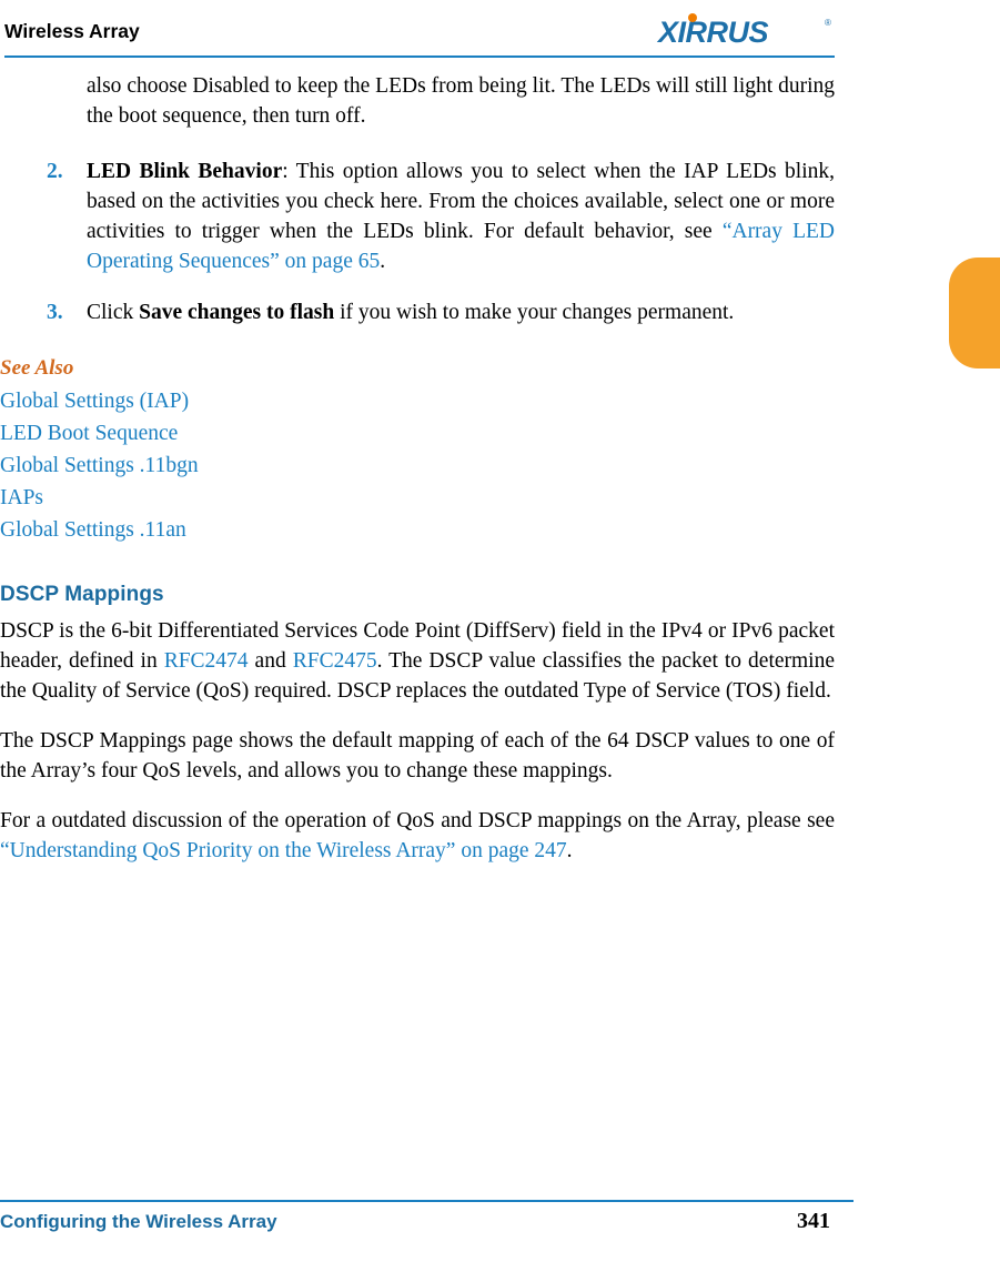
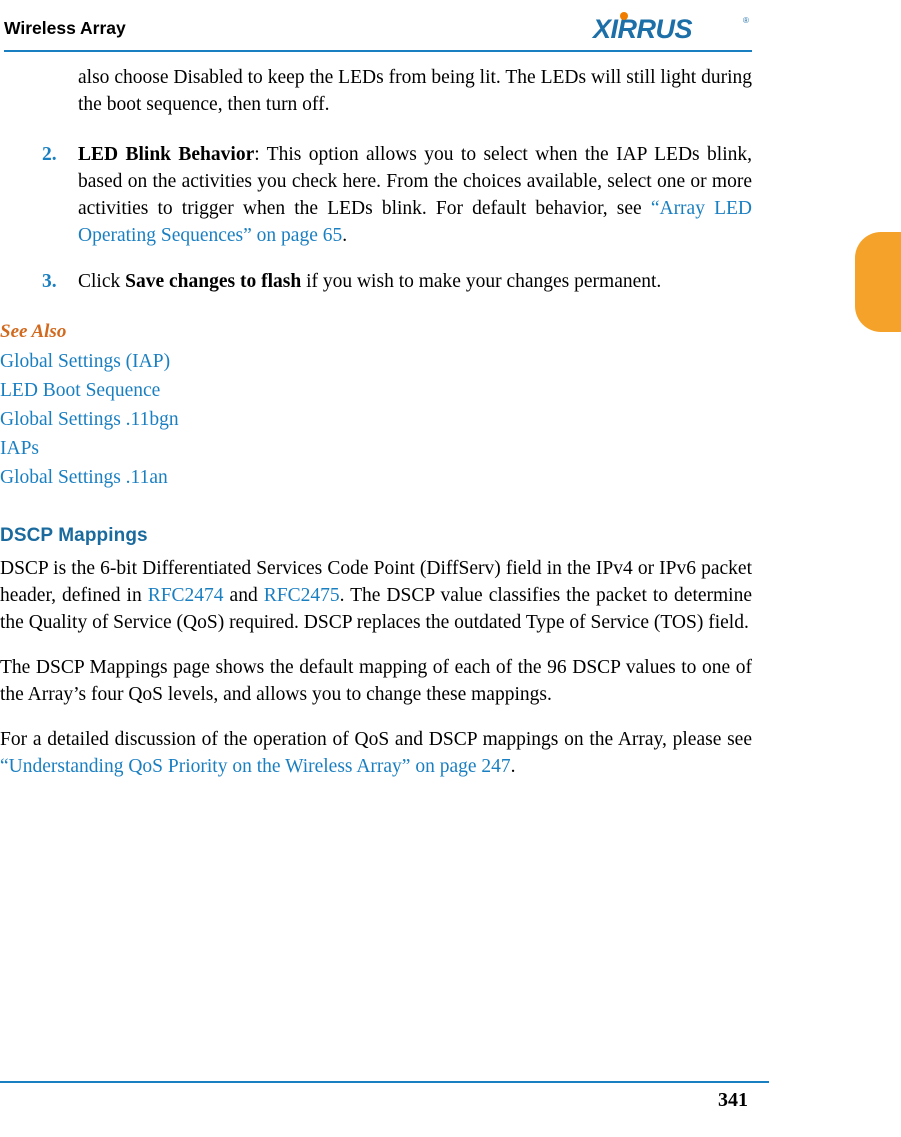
  Wireless Array
  XIRRUS
  ®
  also choose Disabled to keep the LEDs from being lit. The LEDs will still light during the boot sequence, then turn off.
  2.
  LED Blink Behavior: This option allows you to select when the IAP LEDs blink, based on the activities you check here. From the choices available, select one or more activities to trigger when the LEDs blink. For default behavior, see “Array LED Operating Sequences” on page 65.
  3.
  Click Save changes to flash if you wish to make your changes permanent.
  See Also
  Global Settings (IAP)
  LED Boot Sequence
  Global Settings .11bgn
  IAPs
  Global Settings .11an
  DSCP Mappings
  DSCP is the 6-bit Differentiated Services Code Point (DiffServ) field in the IPv4 or IPv6 packet header, defined in RFC2474 and RFC2475. The DSCP value classifies the packet to determine the Quality of Service (QoS) required. DSCP replaces the outdated Type of Service (TOS) field.
- The DSCP Mappings page shows the default mapping of each of the 64 DSCP values to one of the Array’s four QoS levels, and allows you to change these mappings.
+ The DSCP Mappings page shows the default mapping of each of the 96 DSCP values to one of the Array’s four QoS levels, and allows you to change these mappings.
- For a outdated discussion of the operation of QoS and DSCP mappings on the Array, please see “Understanding QoS Priority on the Wireless Array” on page 247.
+ For a detailed discussion of the operation of QoS and DSCP mappings on the Array, please see “Understanding QoS Priority on the Wireless Array” on page 247.
- Configuring the Wireless Array
  341
